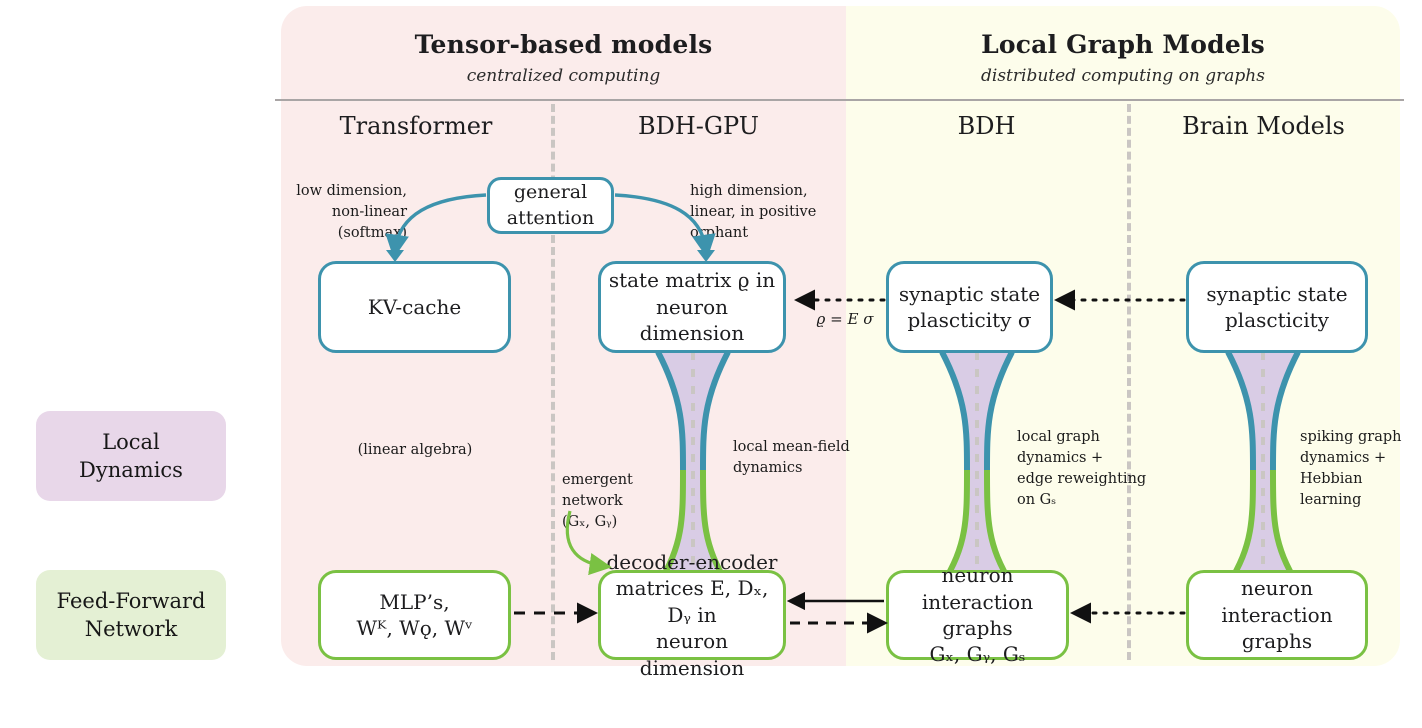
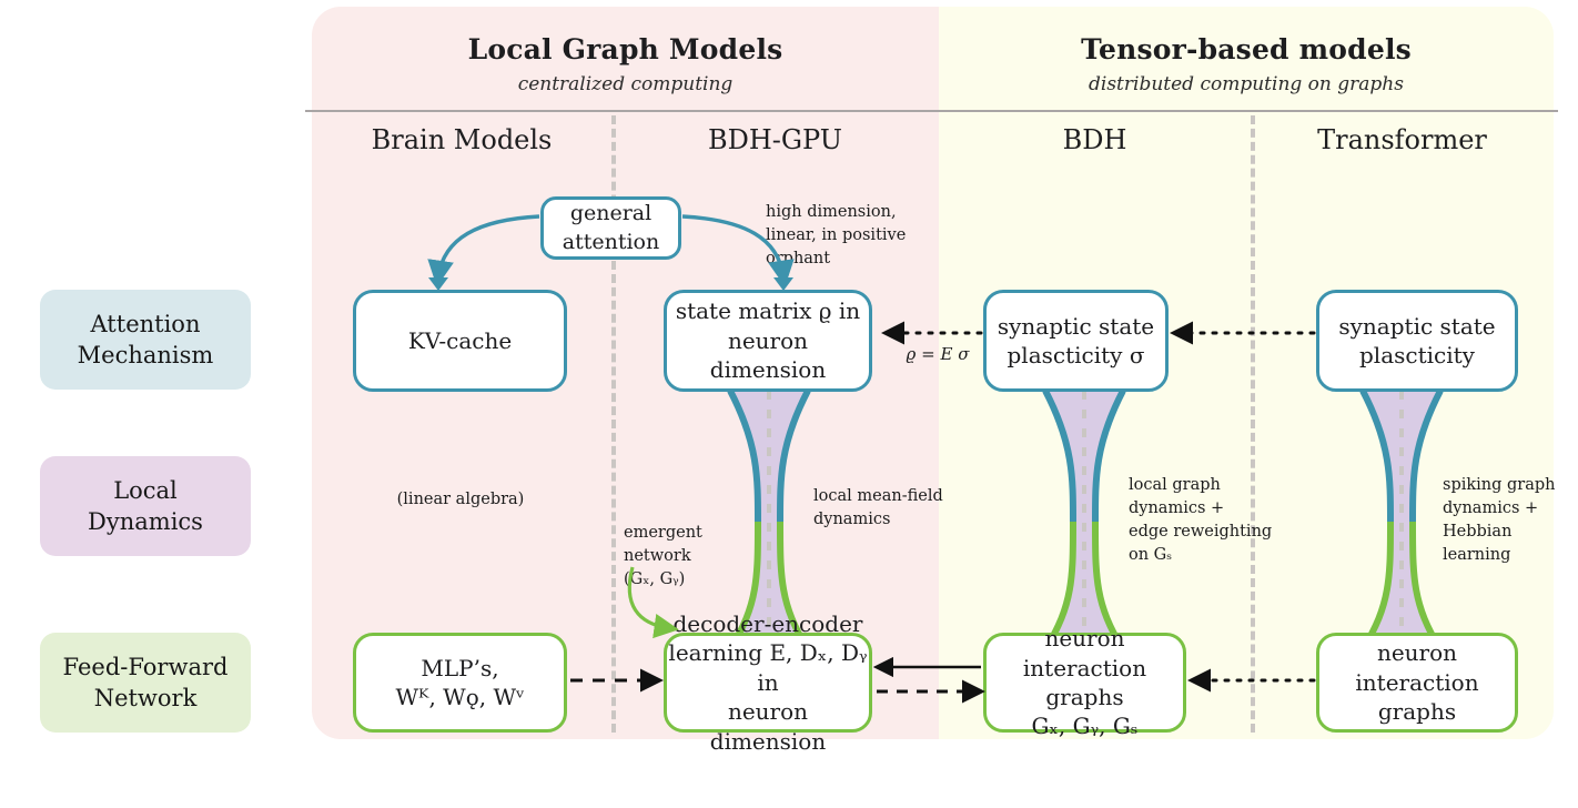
- Tensor-based models
+ Local Graph Models
  centralized computing
- Local Graph Models
+ Tensor-based models
  distributed computing on graphs
- Transformer
+ Brain Models
  BDH-GPU
  BDH
- Brain Models
+ Transformer
+ Attention
+ Mechanism
  Local
  Dynamics
  Feed-Forward
  Network
  general
  attention
  KV-cache
  state matrix ϱ in
  neuron dimension
  synaptic state
  plascticity σ
  synaptic state
  plascticity
  MLP’s,
  Wᴷ, Wǫ, Wᵛ
  decoder-encoder
- matrices E, Dₓ, Dᵧ in
+ learning E, Dₓ, Dᵧ in
  neuron dimension
  neuron interaction
  graphs
  Gₓ, Gᵧ, Gₛ
  neuron interaction
  graphs
- low dimension,
- non-linear
- (softmax)
  high dimension,
  linear, in positive
  ophant
  ϱ = E σ
  (linear algebra)
  local mean-field
  dynamics
  emergent
  network
  (Gₓ, Gᵧ)
  local graph
  dynamics +
  edge reweighting
  on Gₛ
  spiking graph
  dynamics +
  Hebbian
  learning
